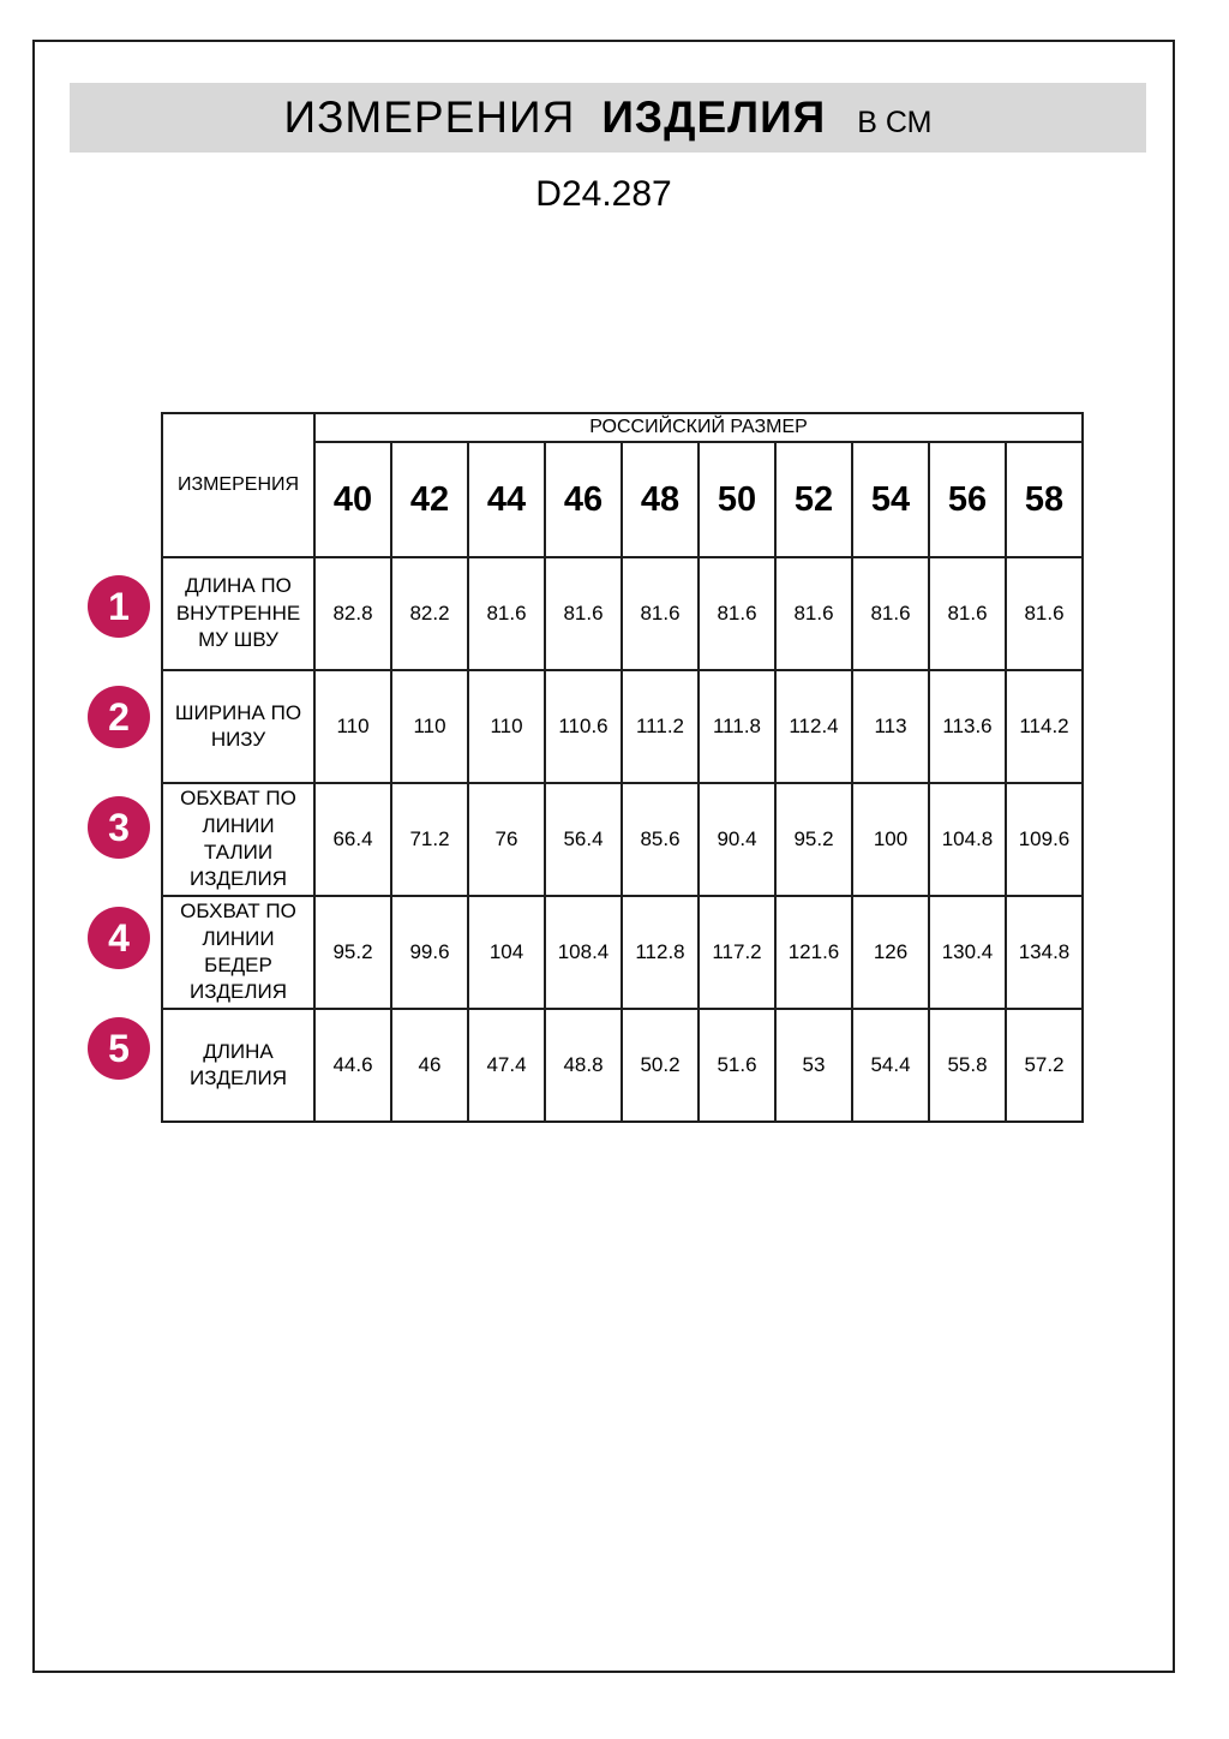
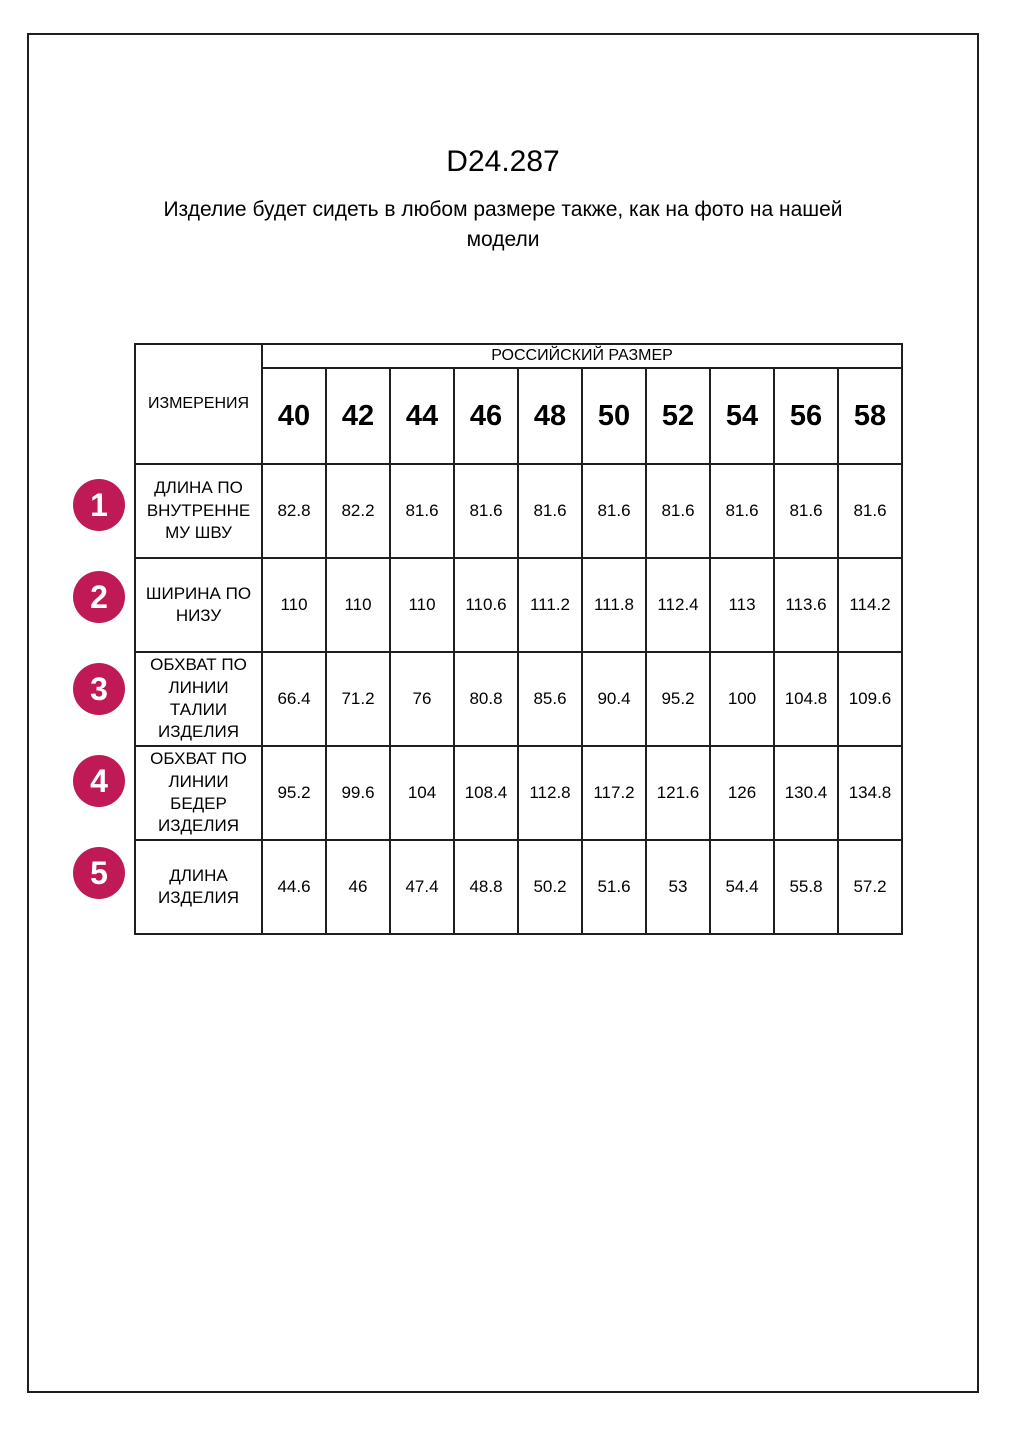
- ИЗМЕРЕНИЯ ИЗДЕЛИЯ В СМ
  D24.287
+ Изделие будет сидеть в любом размере также, как на фото на нашей
+ модели
  1
  2
  3
  4
  5
  ИЗМЕРЕНИЯ	РОССИЙСКИЙ РАЗМЕР
  40	42	44	46	48	50	52	54	56	58
  ДЛИНА ПО ВНУТРЕННЕ МУ ШВУ	82.8	82.2	81.6	81.6	81.6	81.6	81.6	81.6	81.6	81.6
  ШИРИНА ПО НИЗУ	110	110	110	110.6	111.2	111.8	112.4	113	113.6	114.2
- ОБХВАТ ПО ЛИНИИ ТАЛИИ ИЗДЕЛИЯ	66.4	71.2	76	56.4	85.6	90.4	95.2	100	104.8	109.6
+ ОБХВАТ ПО ЛИНИИ ТАЛИИ ИЗДЕЛИЯ	66.4	71.2	76	80.8	85.6	90.4	95.2	100	104.8	109.6
  ОБХВАТ ПО ЛИНИИ БЕДЕР ИЗДЕЛИЯ	95.2	99.6	104	108.4	112.8	117.2	121.6	126	130.4	134.8
  ДЛИНА ИЗДЕЛИЯ	44.6	46	47.4	48.8	50.2	51.6	53	54.4	55.8	57.2
